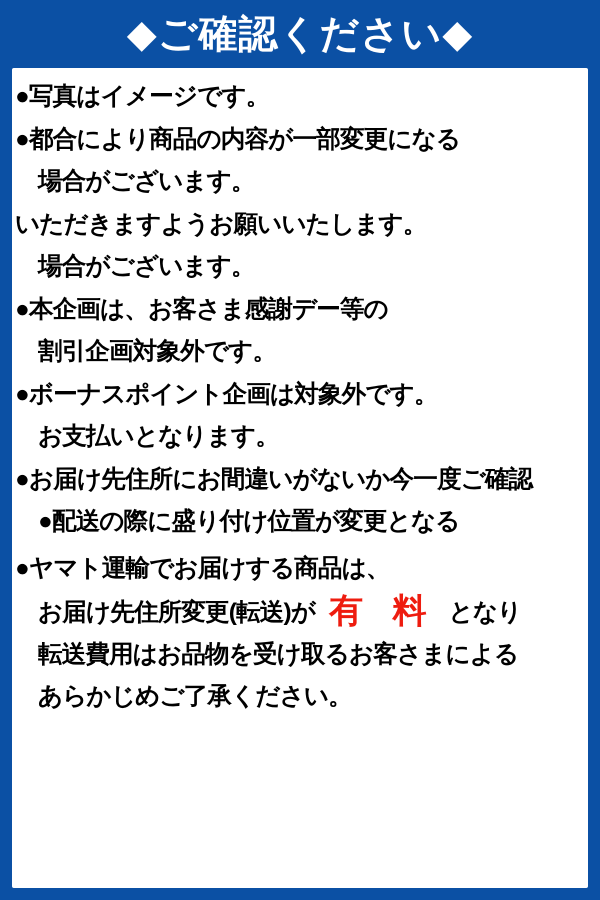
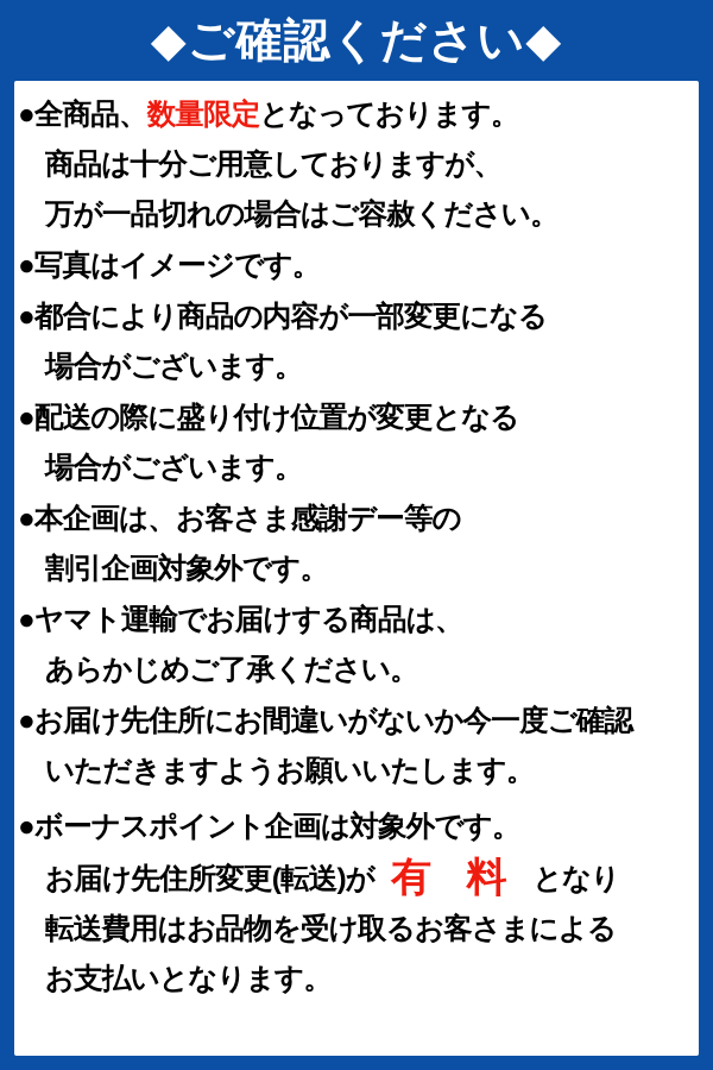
  ◆ご確認ください◆
+ ●全商品、数量限定となっております。
+ 商品は十分ご用意しておりますが、
+ 万が一品切れの場合はご容赦ください。
  ●写真はイメージです。
  ●都合により商品の内容が一部変更になる
  場合がございます。
- いただきますようお願いいたします。
+ ●配送の際に盛り付け位置が変更となる
  場合がございます。
  ●本企画は、お客さま感謝デー等の
  割引企画対象外です。
- ●ボーナスポイント企画は対象外です。
+ ●ヤマト運輸でお届けする商品は、
- お支払いとなります。
+ あらかじめご了承ください。
  ●お届け先住所にお間違いがないか今一度ご確認
- ●配送の際に盛り付け位置が変更となる
+ いただきますようお願いいたします。
- ●ヤマト運輸でお届けする商品は、
+ ●ボーナスポイント企画は対象外です。
  お届け先住所変更(転送)が 有 料 となり
  転送費用はお品物を受け取るお客さまによる
- あらかじめご了承ください。
+ お支払いとなります。
